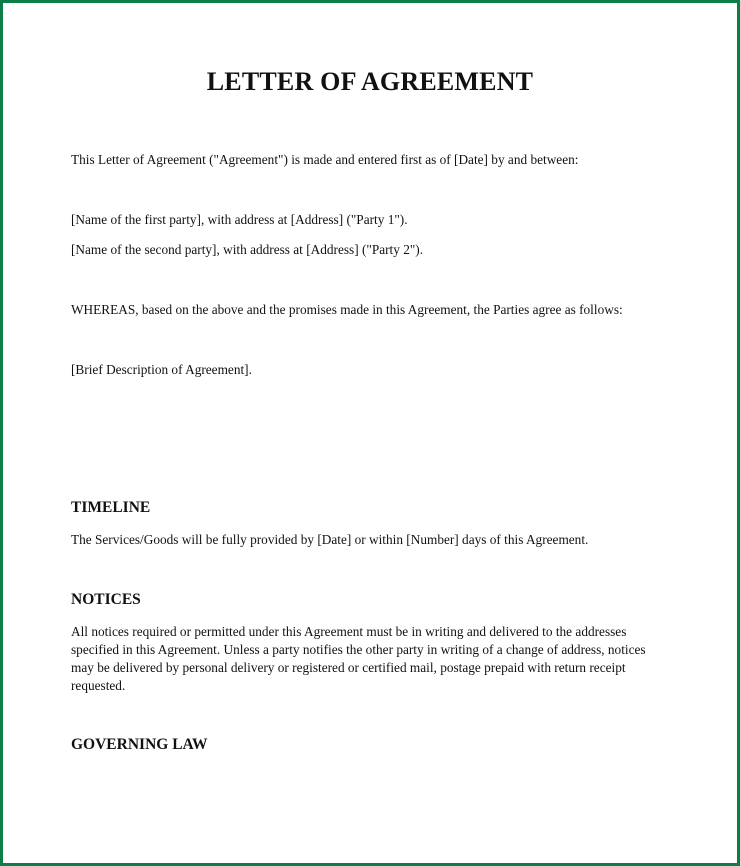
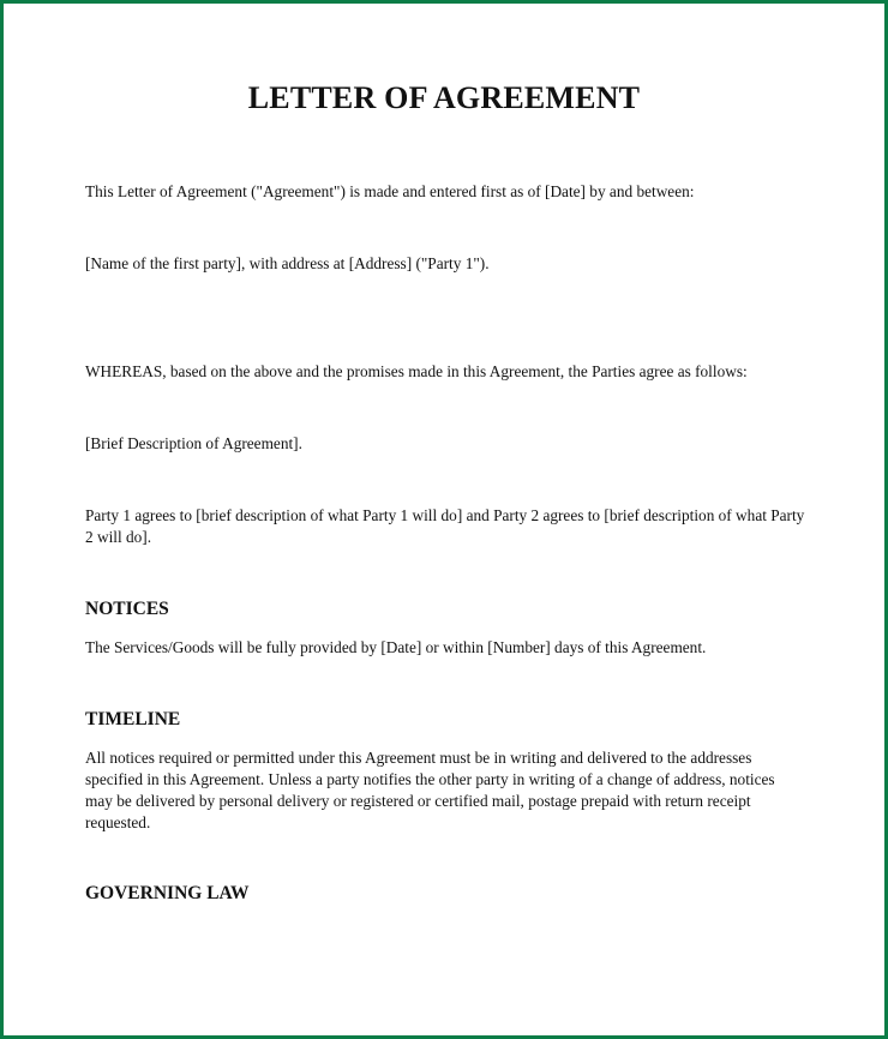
  LETTER OF AGREEMENT
  This Letter of Agreement ("Agreement") is made and entered first as of [Date] by and between:
  [Name of the first party], with address at [Address] ("Party 1").
- [Name of the second party], with address at [Address] ("Party 2").
  WHEREAS, based on the above and the promises made in this Agreement, the Parties agree as follows:
  [Brief Description of Agreement].
+ Party 1 agrees to [brief description of what Party 1 will do] and Party 2 agrees to [brief description of what Party 2 will do].
- TIMELINE
+ NOTICES
  The Services/Goods will be fully provided by [Date] or within [Number] days of this Agreement.
- NOTICES
+ TIMELINE
  All notices required or permitted under this Agreement must be in writing and delivered to the addresses specified in this Agreement. Unless a party notifies the other party in writing of a change of address, notices may be delivered by personal delivery or registered or certified mail, postage prepaid with return receipt requested.
  GOVERNING LAW
